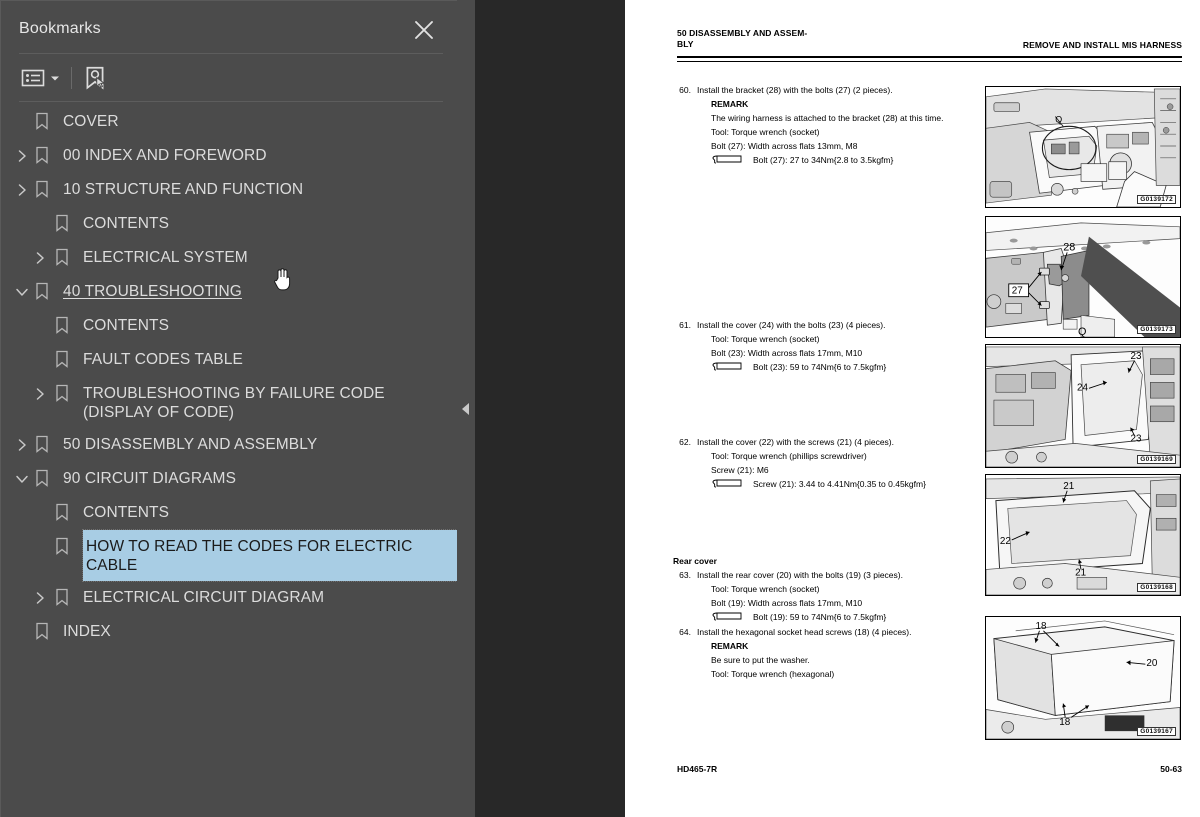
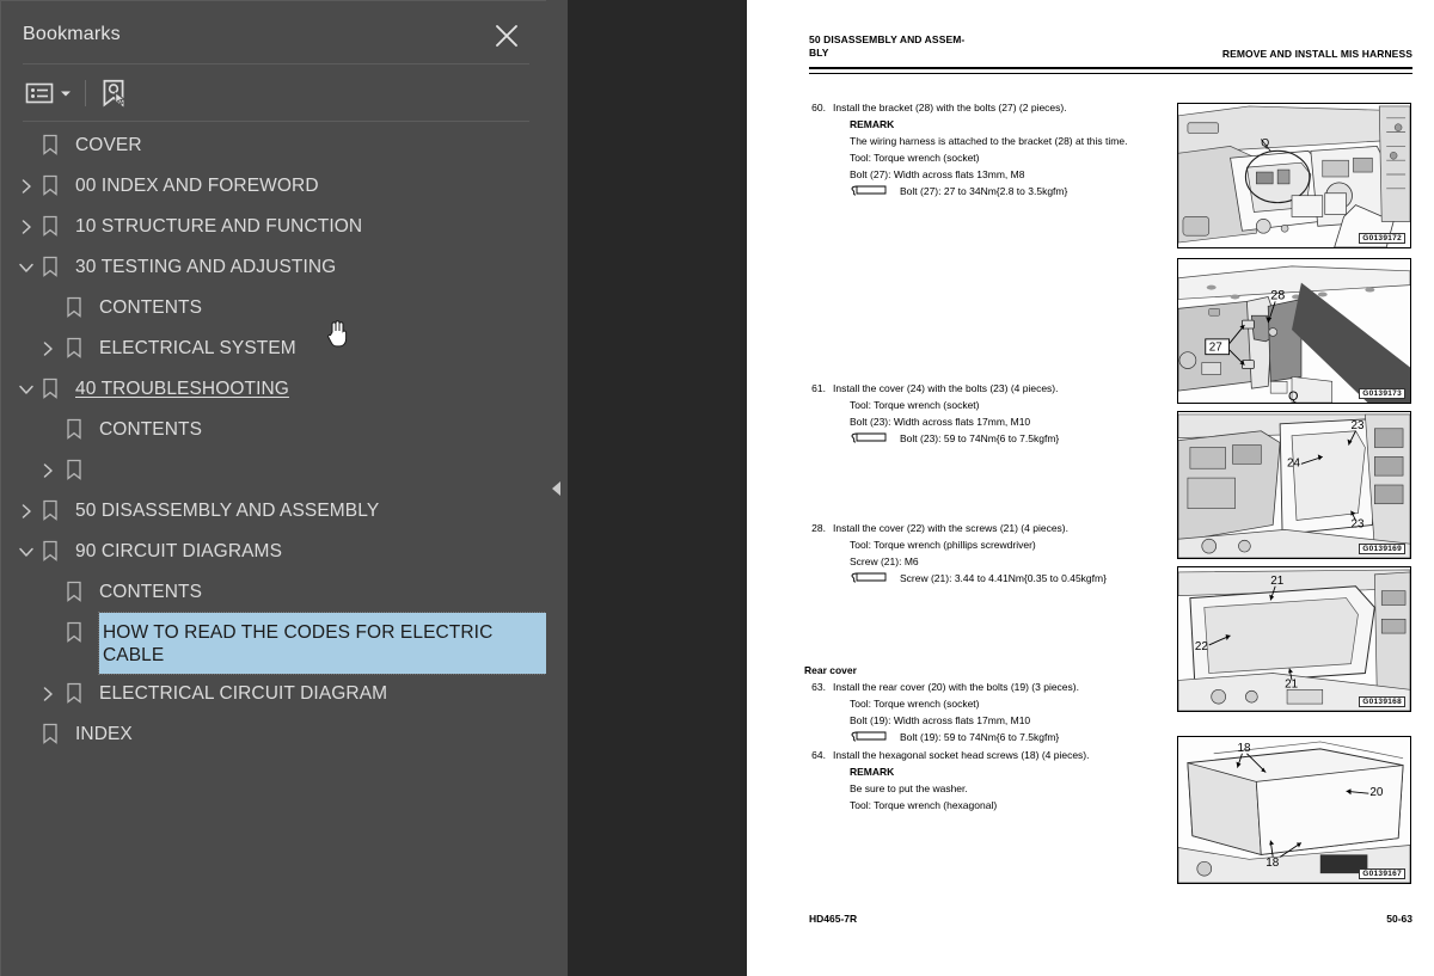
  Bookmarks
  COVER
  00 INDEX AND FOREWORD
  10 STRUCTURE AND FUNCTION
+ 30 TESTING AND ADJUSTING
  CONTENTS
  ELECTRICAL SYSTEM
  40 TROUBLESHOOTING
  CONTENTS
- FAULT CODES TABLE
- TROUBLESHOOTING BY FAILURE CODE (DISPLAY OF CODE)
  50 DISASSEMBLY AND ASSEMBLY
  90 CIRCUIT DIAGRAMS
  CONTENTS
  HOW TO READ THE CODES FOR ELECTRIC CABLE
  ELECTRICAL CIRCUIT DIAGRAM
  INDEX
  50 DISASSEMBLY AND ASSEM-
  BLY
  REMOVE AND INSTALL MIS HARNESS
  60.
  Install the bracket (28) with the bolts (27) (2 pieces).
  REMARK
  The wiring harness is attached to the bracket (28) at this time.
  Tool: Torque wrench (socket)
  Bolt (27): Width across flats 13mm, M8
  Bolt (27): 27 to 34Nm{2.8 to 3.5kgfm}
  61.
  Install the cover (24) with the bolts (23) (4 pieces).
  Tool: Torque wrench (socket)
  Bolt (23): Width across flats 17mm, M10
  Bolt (23): 59 to 74Nm{6 to 7.5kgfm}
- 62.
+ 28.
  Install the cover (22) with the screws (21) (4 pieces).
  Tool: Torque wrench (phillips screwdriver)
  Screw (21): M6
  Screw (21): 3.44 to 4.41Nm{0.35 to 0.45kgfm}
  Rear cover
  63.
  Install the rear cover (20) with the bolts (19) (3 pieces).
  Tool: Torque wrench (socket)
  Bolt (19): Width across flats 17mm, M10
  Bolt (19): 59 to 74Nm{6 to 7.5kgfm}
  64.
  Install the hexagonal socket head screws (18) (4 pieces).
  REMARK
  Be sure to put the washer.
  Tool: Torque wrench (hexagonal)
  HD465-7R
  50-63
  Q
  Q
  28
  27
  23
  24
  23
  21
  22
  21
  18
  20
  18
